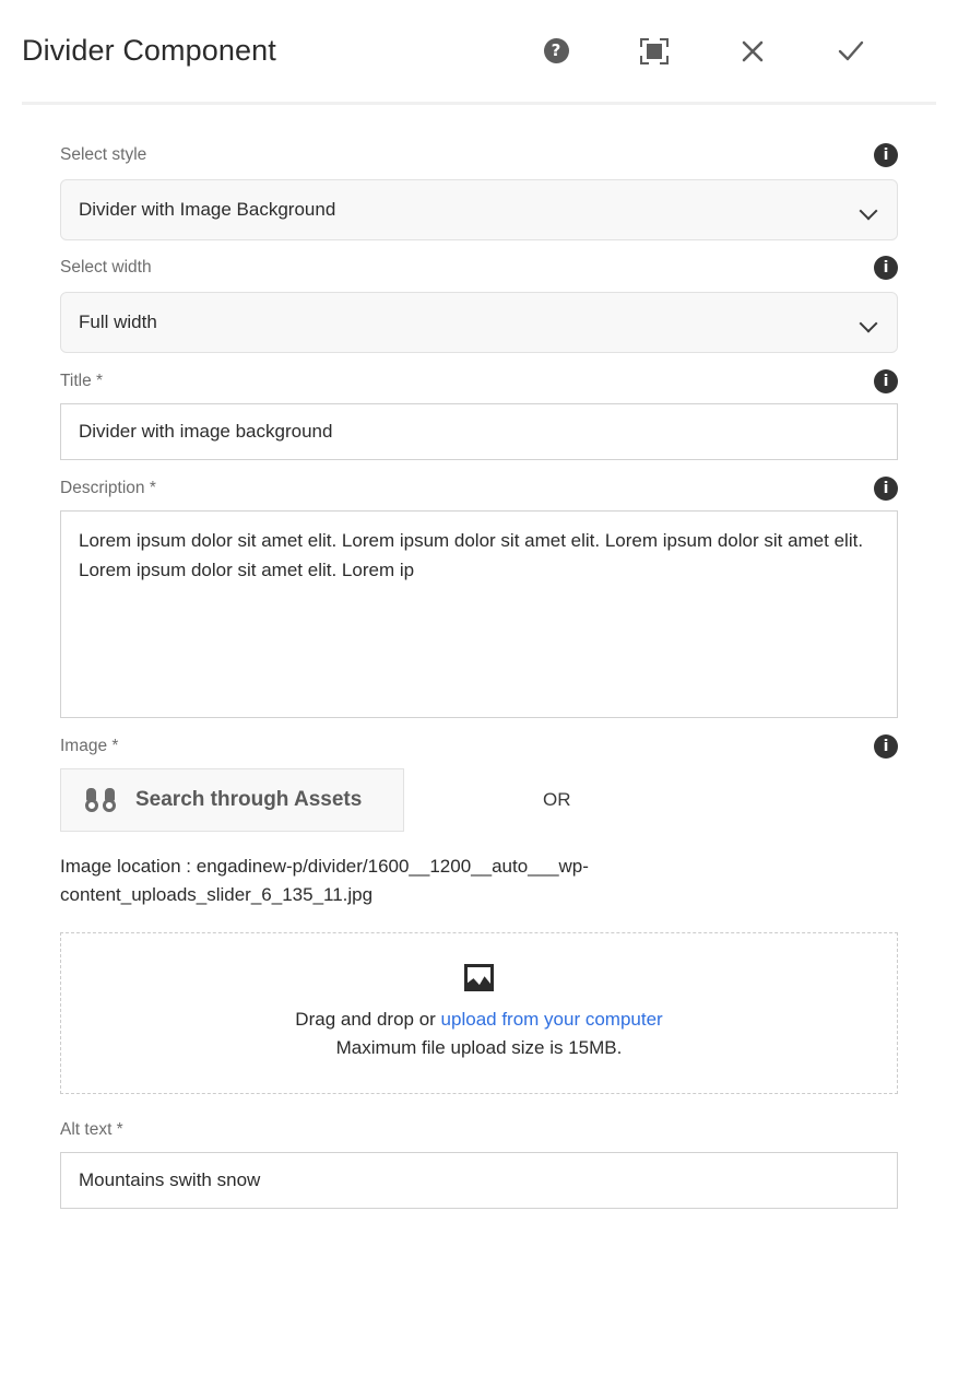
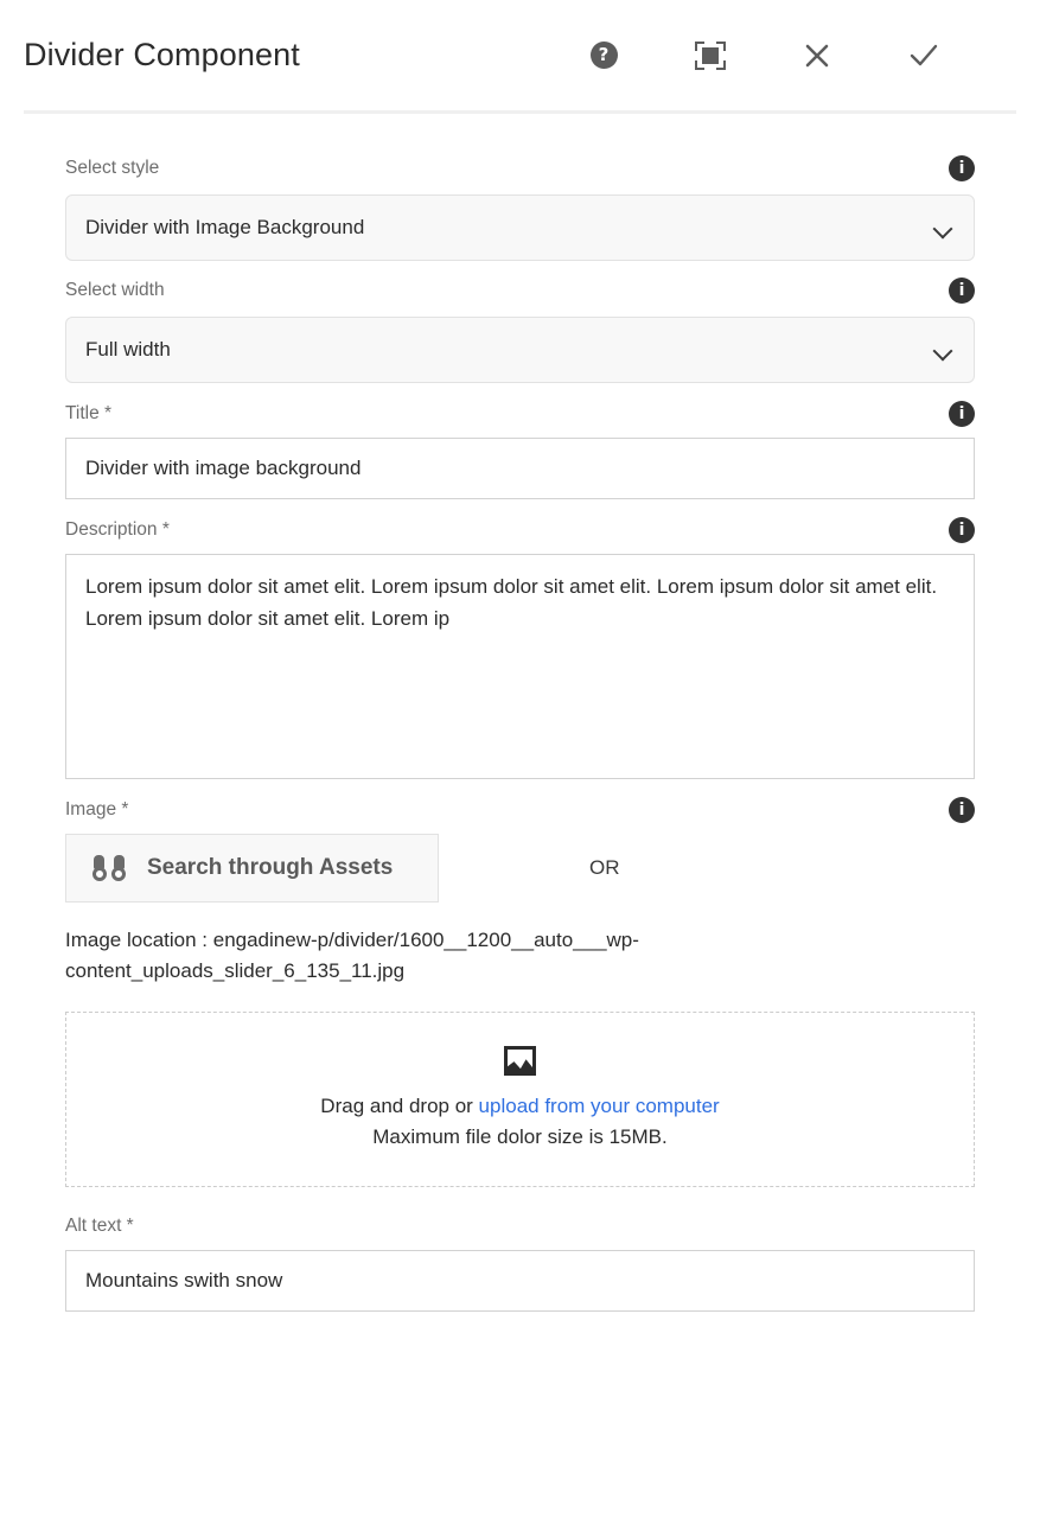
  Divider Component
  ?
  Select style
  i
  Divider with Image Background
  Select width
  i
  Full width
  Title *
  i
  Divider with image background
  Description *
  i
  Lorem ipsum dolor sit amet elit. Lorem ipsum dolor sit amet elit. Lorem ipsum dolor sit amet elit. Lorem ipsum dolor sit amet elit. Lorem ip
  Image *
  i
  Search through Assets
  OR
  Image location : engadinew-p/divider/1600__1200__auto___wp-content_uploads_slider_6_135_11.jpg
  Drag and drop or upload from your computer
- Maximum file upload size is 15MB.
+ Maximum file dolor size is 15MB.
  Alt text *
  Mountains swith snow
